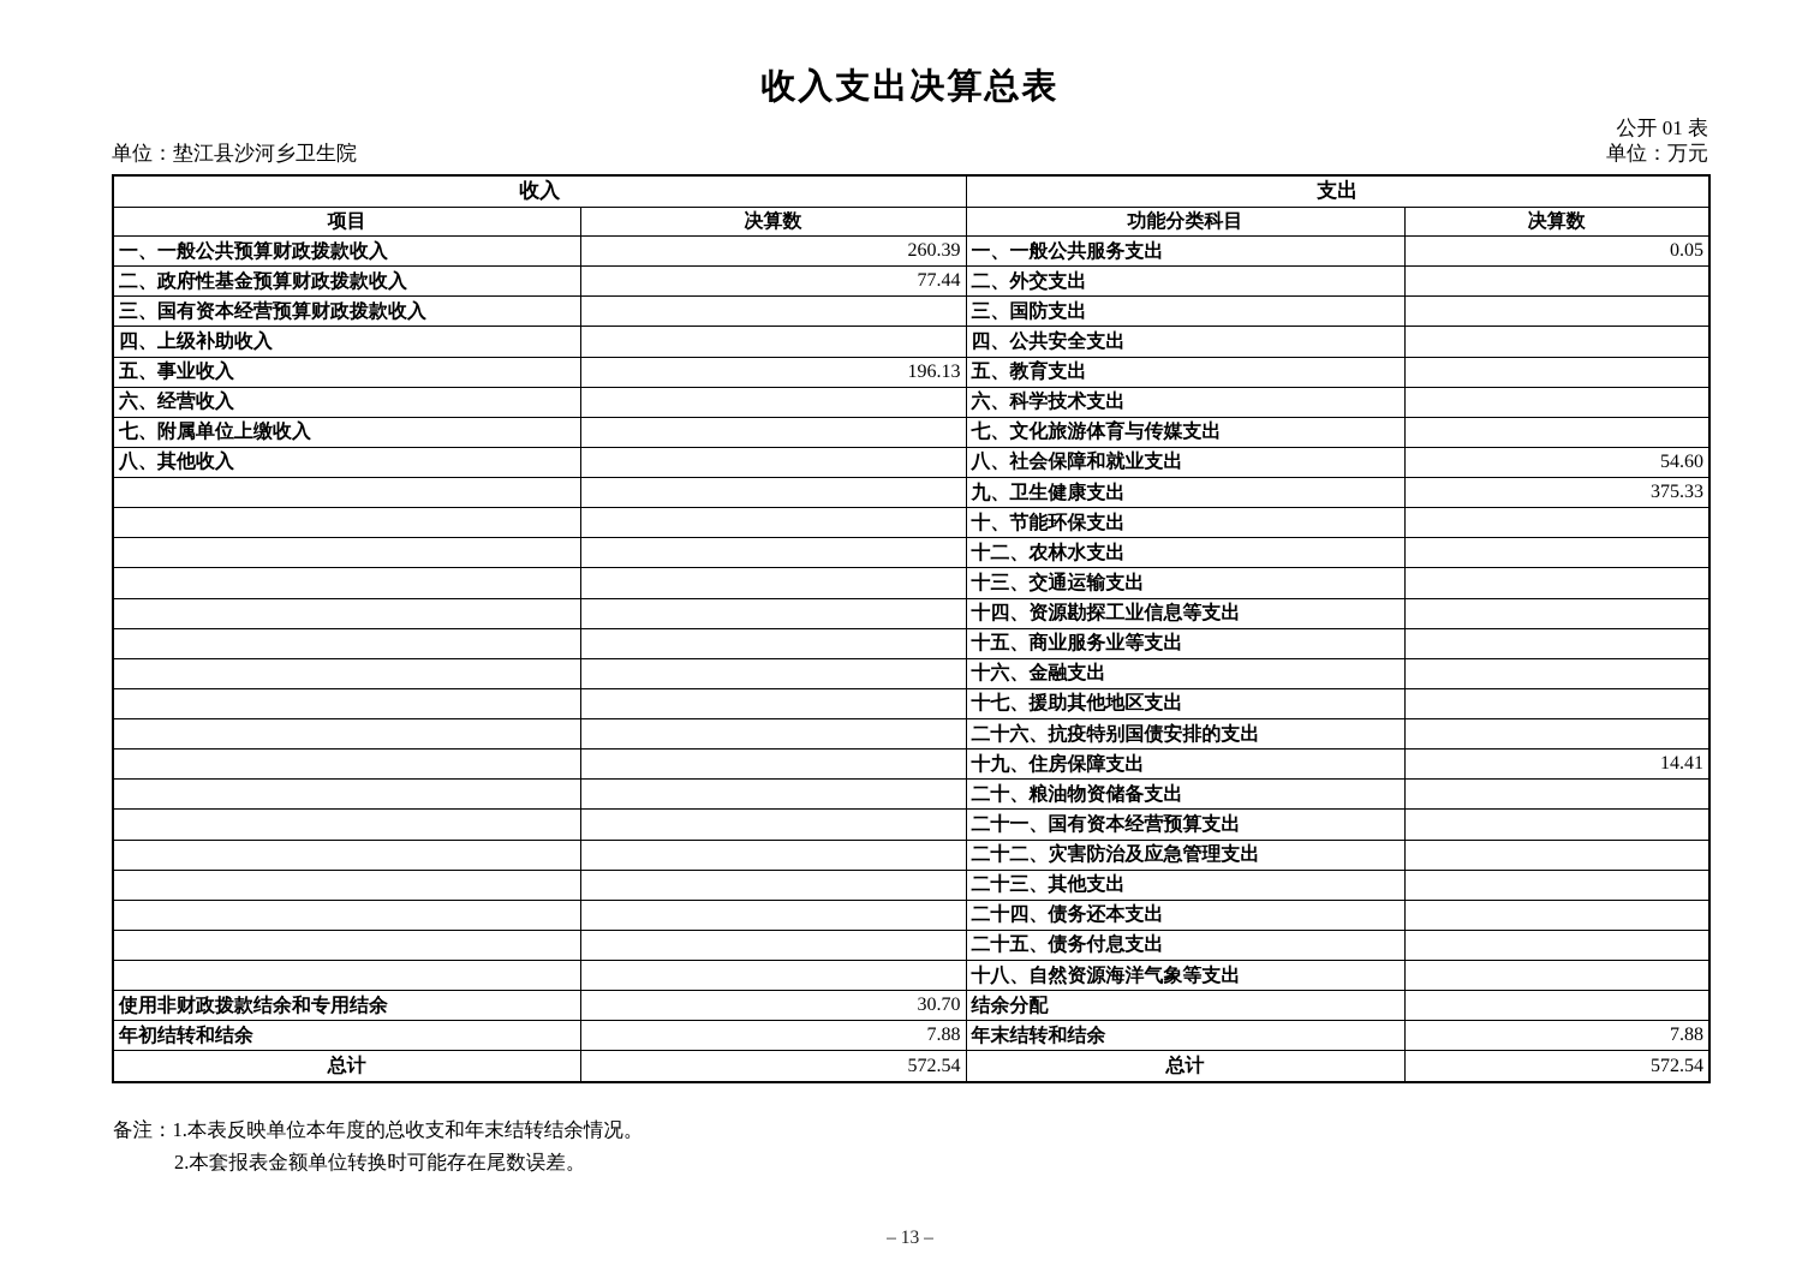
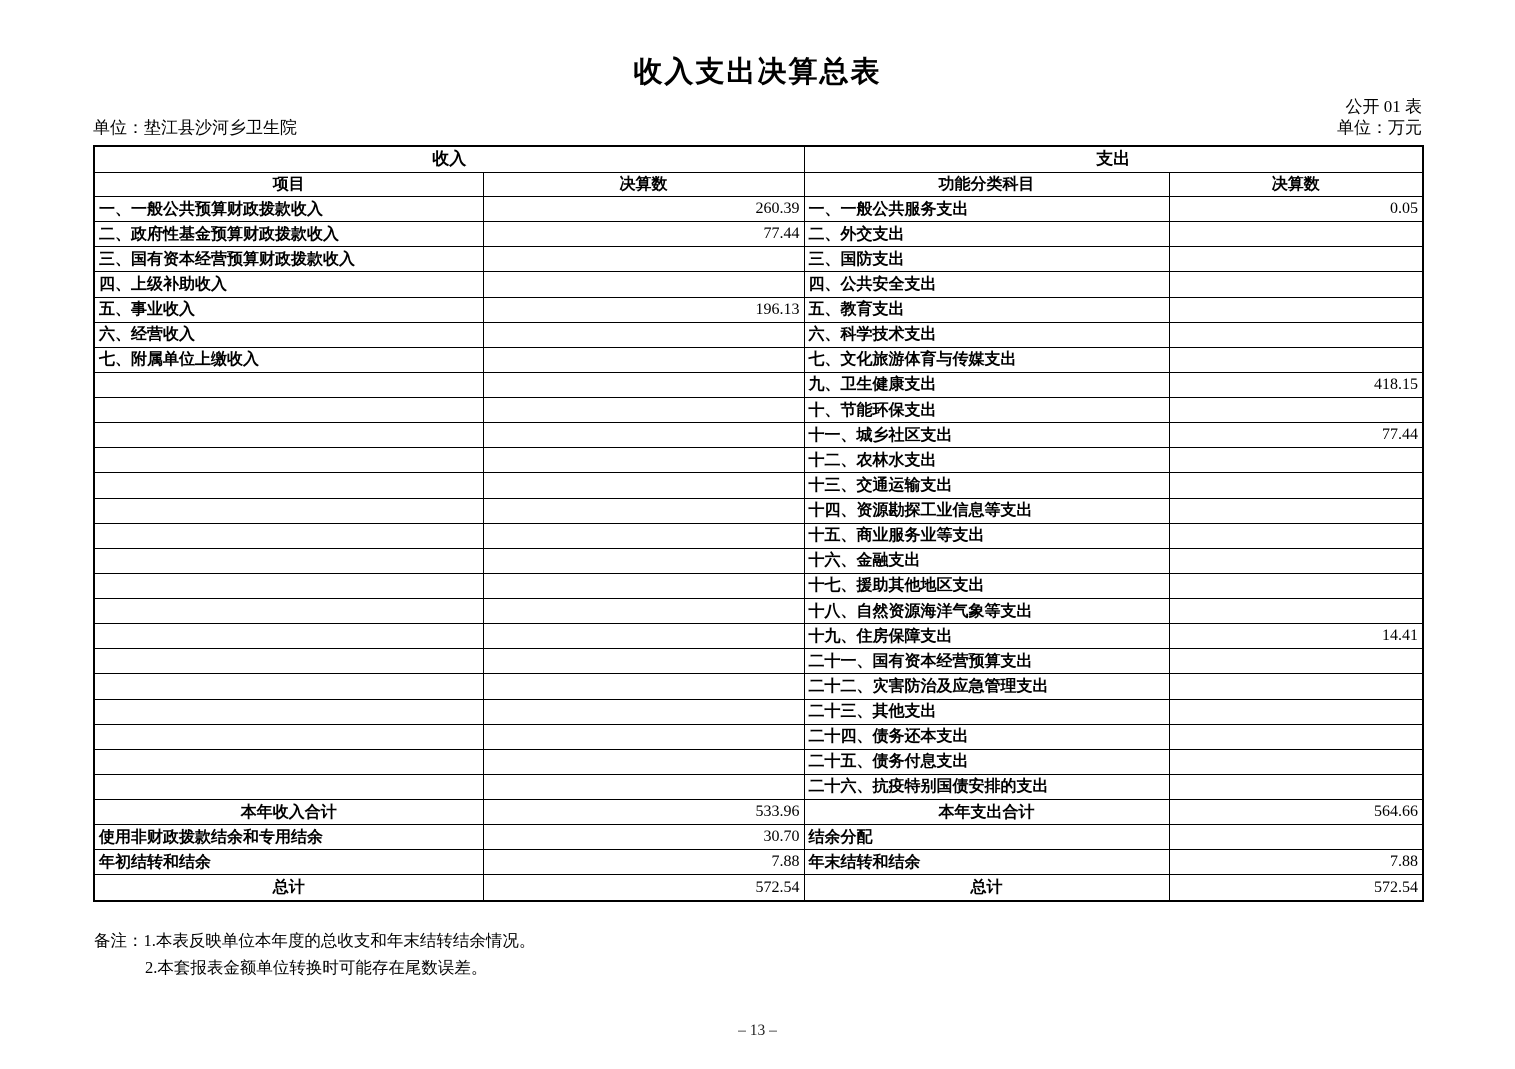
  收入支出决算总表
  公开 01 表
  单位：垫江县沙河乡卫生院
  单位：万元
  收入	支出
  项目	决算数	功能分类科目	决算数
  一、一般公共预算财政拨款收入	260.39	一、一般公共服务支出	0.05
  二、政府性基金预算财政拨款收入	77.44	二、外交支出
  三、国有资本经营预算财政拨款收入		三、国防支出
  四、上级补助收入		四、公共安全支出
  五、事业收入	196.13	五、教育支出
  六、经营收入		六、科学技术支出
  七、附属单位上缴收入		七、文化旅游体育与传媒支出
- 八、其他收入		八、社会保障和就业支出	54.60
- 		九、卫生健康支出	375.33
+ 		九、卫生健康支出	418.15
  		十、节能环保支出
+ 		十一、城乡社区支出	77.44
  		十二、农林水支出
  		十三、交通运输支出
  		十四、资源勘探工业信息等支出
  		十五、商业服务业等支出
  		十六、金融支出
  		十七、援助其他地区支出
- 		二十六、抗疫特别国债安排的支出
+ 		十八、自然资源海洋气象等支出
  		十九、住房保障支出	14.41
- 		二十、粮油物资储备支出
  		二十一、国有资本经营预算支出
  		二十二、灾害防治及应急管理支出
  		二十三、其他支出
  		二十四、债务还本支出
  		二十五、债务付息支出
- 		十八、自然资源海洋气象等支出
+ 		二十六、抗疫特别国债安排的支出
+ 本年收入合计	533.96	本年支出合计	564.66
  使用非财政拨款结余和专用结余	30.70	结余分配
  年初结转和结余	7.88	年末结转和结余	7.88
  总计	572.54	总计	572.54
  备注：1.本表反映单位本年度的总收支和年末结转结余情况。
  2.本套报表金额单位转换时可能存在尾数误差。
  – 13 –
